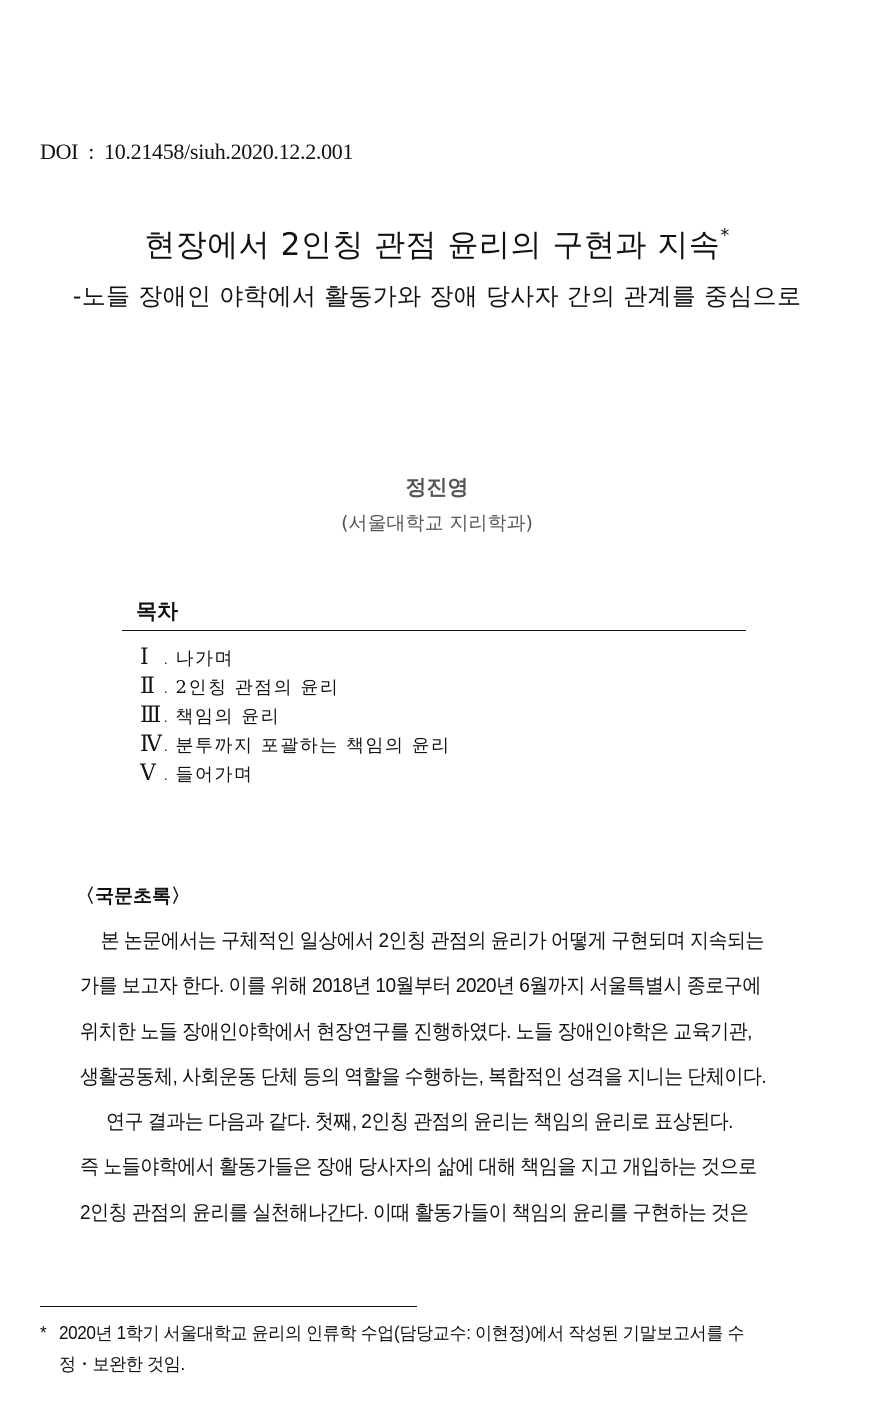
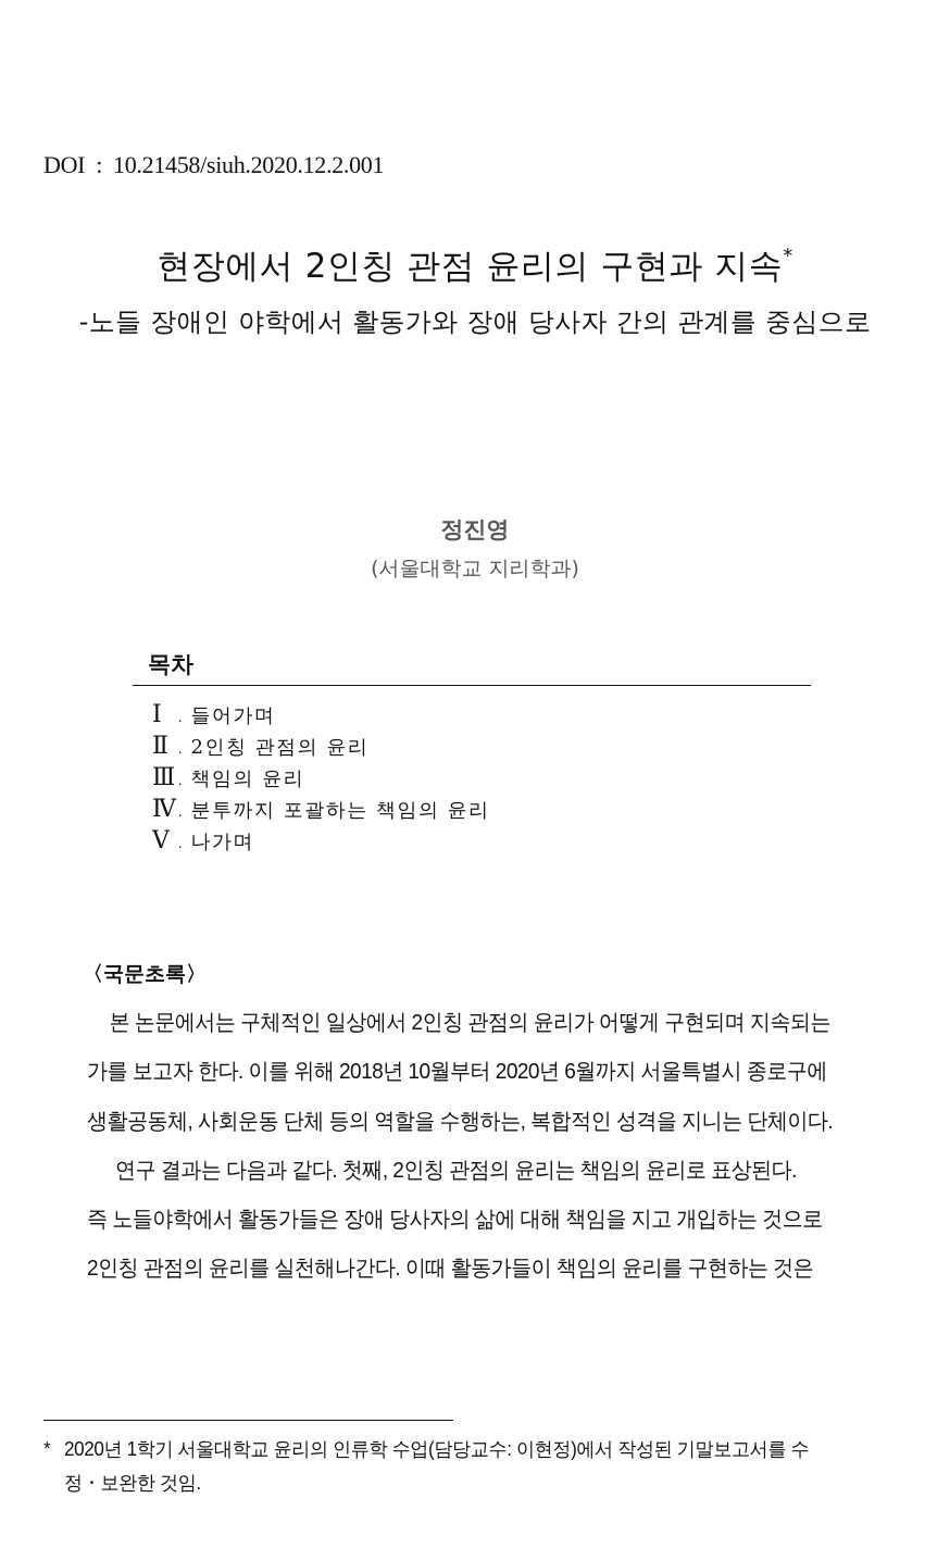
  DOI : 10.21458/siuh.2020.12.2.001
  현장에서 2인칭 관점 윤리의 구현과 지속*
  -노들 장애인 야학에서 활동가와 장애 당사자 간의 관계를 중심으로
  정진영
  (서울대학교 지리학과)
  목차
- Ⅰ . 나가며
+ Ⅰ . 들어가며
  Ⅱ . 2인칭 관점의 윤리
  Ⅲ . 책임의 윤리
  Ⅳ . 분투까지 포괄하는 책임의 윤리
- Ⅴ . 들어가며
+ Ⅴ . 나가며
  〈국문초록〉
  본 논문에서는 구체적인 일상에서 2인칭 관점의 윤리가 어떻게 구현되며 지속되는
  가를 보고자 한다. 이를 위해 2018년 10월부터 2020년 6월까지 서울특별시 종로구에
- 위치한 노들 장애인야학에서 현장연구를 진행하였다. 노들 장애인야학은 교육기관,
  생활공동체, 사회운동 단체 등의 역할을 수행하는, 복합적인 성격을 지니는 단체이다.
  연구 결과는 다음과 같다. 첫째, 2인칭 관점의 윤리는 책임의 윤리로 표상된다.
  즉 노들야학에서 활동가들은 장애 당사자의 삶에 대해 책임을 지고 개입하는 것으로
  2인칭 관점의 윤리를 실천해나간다. 이때 활동가들이 책임의 윤리를 구현하는 것은
  * 2020년 1학기 서울대학교 윤리의 인류학 수업(담당교수: 이현정)에서 작성된 기말보고서를 수
  정・보완한 것임.
